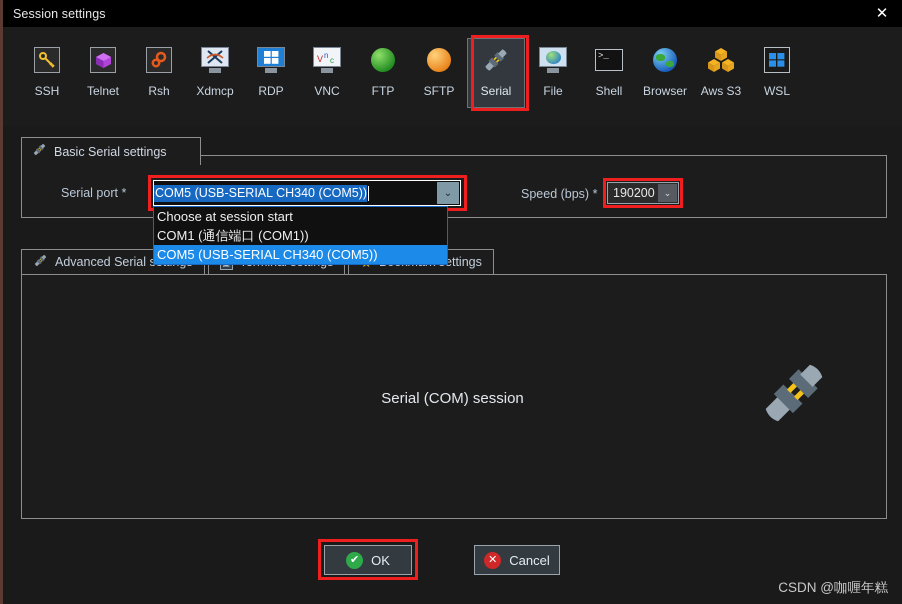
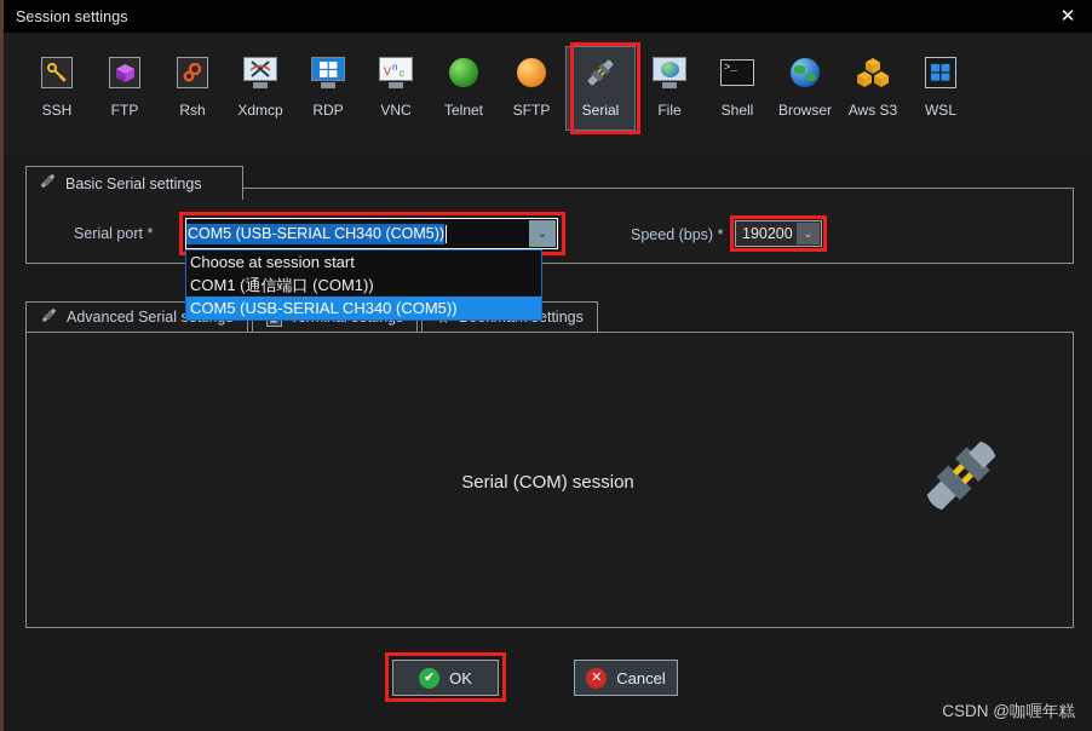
  Session settings
  ✕
  SSH
- Telnet
+ FTP
  Rsh
  Xdmcp
  RDP
  V
  n
  c
  VNC
- FTP
+ Telnet
  SFTP
  Serial
  File
  >_
  Shell
  Browser
  Aws S3
  WSL
  Basic Serial settings
  Serial port *
  COM5 (USB-SERIAL CH340 (COM5))
  ⌄
  Choose at session start
  COM1 (通信端口 (COM1))
  COM5 (USB-SERIAL CH340 (COM5))
  Speed (bps) *
  190200
  ⌄
  Serial (COM) session
  ✔
  OK
  ✕
  Cancel
  CSDN @咖喱年糕
